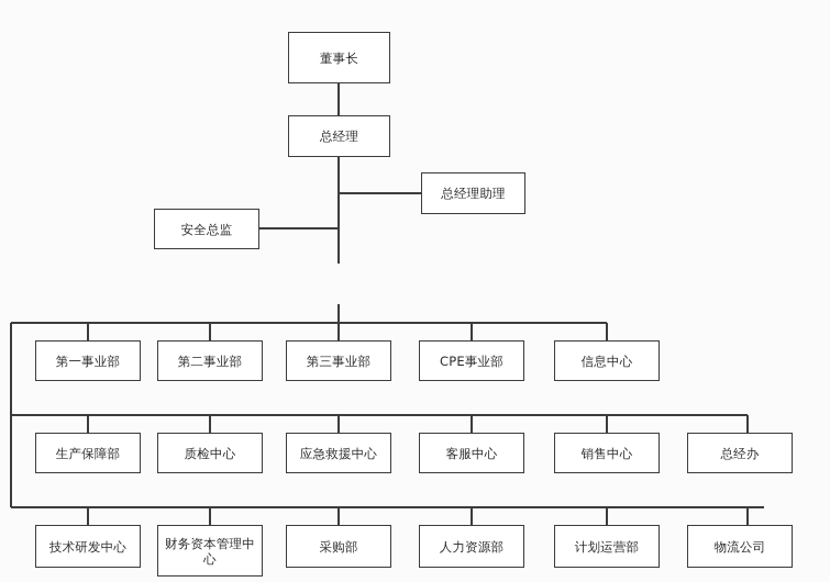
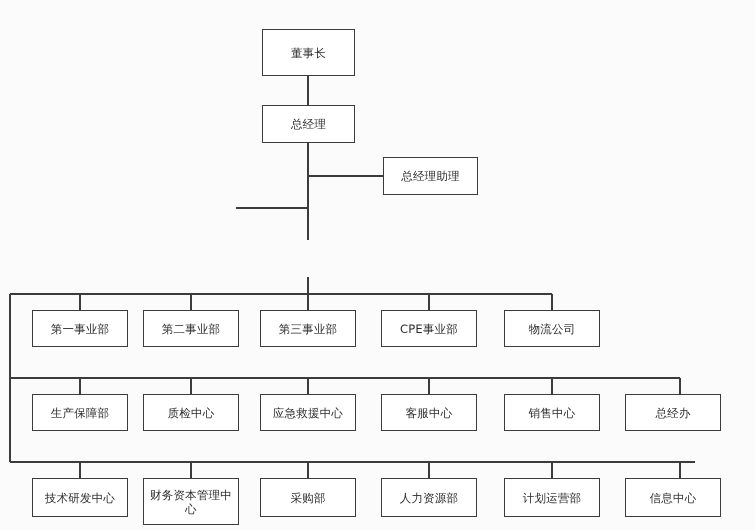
  董事长
  总经理
  总经理助理
- 安全总监
  第一事业部
  第二事业部
  第三事业部
  CPE事业部
- 信息中心
+ 物流公司
  生产保障部
  质检中心
  应急救援中心
  客服中心
  销售中心
  总经办
  技术研发中心
  财务资本管理中心
  采购部
  人力资源部
  计划运营部
- 物流公司
+ 信息中心
